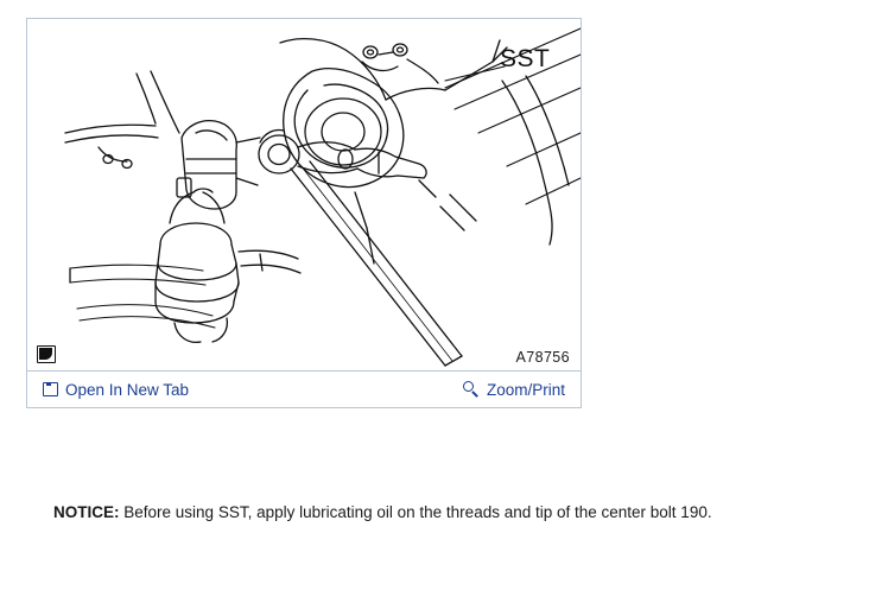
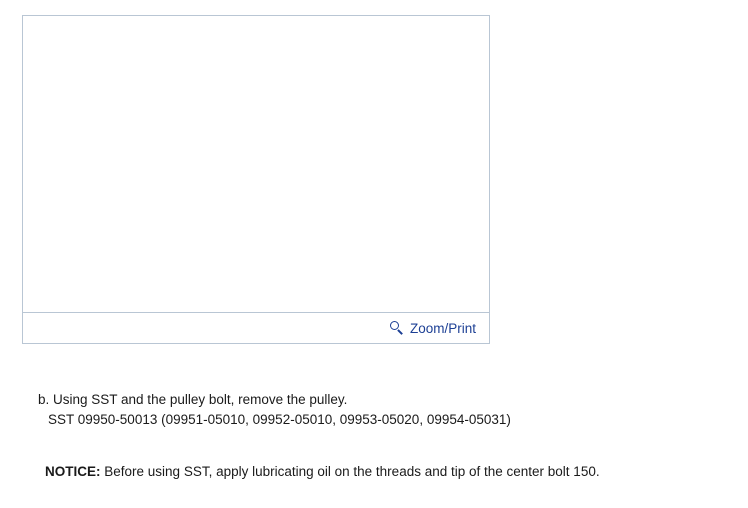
- SST
- A78756
- Open In New Tab
  Zoom/Print
+ b. Using SST and the pulley bolt, remove the pulley.
+ SST 09950-50013 (09951-05010, 09952-05010, 09953-05020, 09954-05031)
- NOTICE: Before using SST, apply lubricating oil on the threads and tip of the center bolt 190.
+ NOTICE: Before using SST, apply lubricating oil on the threads and tip of the center bolt 150.
